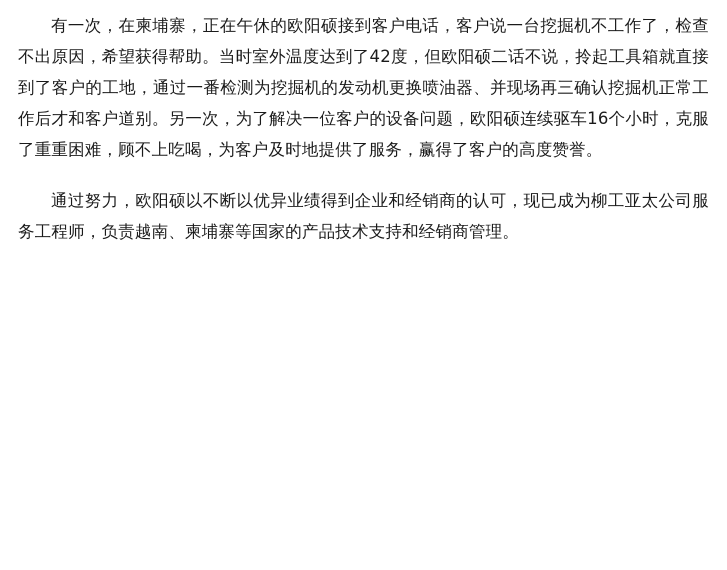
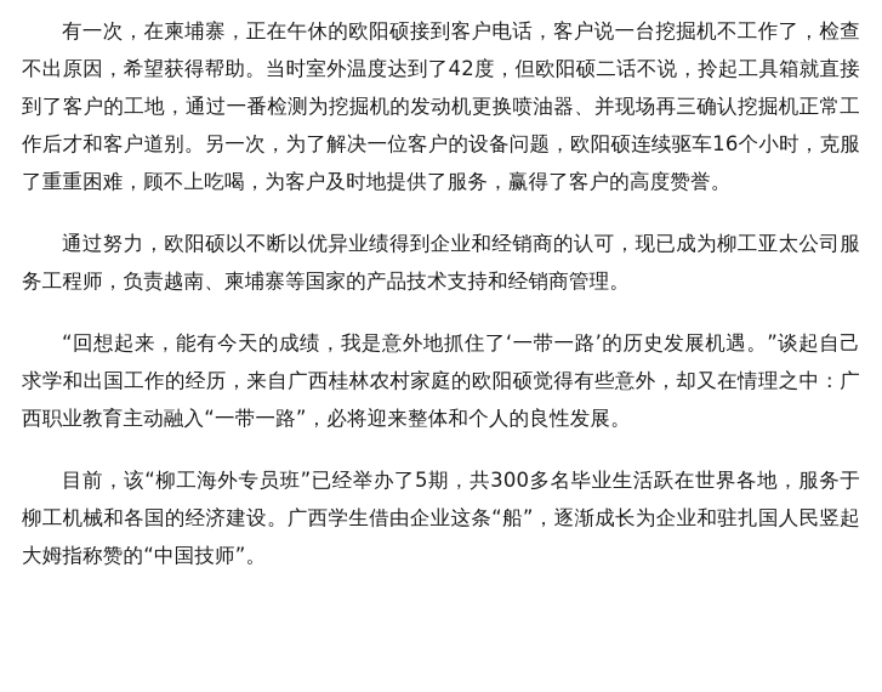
  有一次，在柬埔寨，正在午休的欧阳硕接到客户电话，客户说一台挖掘机不工作了，检查不出原因，希望获得帮助。当时室外温度达到了42度，但欧阳硕二话不说，拎起工具箱就直接到了客户的工地，通过一番检测为挖掘机的发动机更换喷油器、并现场再三确认挖掘机正常工作后才和客户道别。另一次，为了解决一位客户的设备问题，欧阳硕连续驱车16个小时，克服了重重困难，顾不上吃喝，为客户及时地提供了服务，赢得了客户的高度赞誉。
  通过努力，欧阳硕以不断以优异业绩得到企业和经销商的认可，现已成为柳工亚太公司服务工程师，负责越南、柬埔寨等国家的产品技术支持和经销商管理。
+ “回想起来，能有今天的成绩，我是意外地抓住了‘一带一路’的历史发展机遇。”谈起自己求学和出国工作的经历，来自广西桂林农村家庭的欧阳硕觉得有些意外，却又在情理之中：广西职业教育主动融入“一带一路”，必将迎来整体和个人的良性发展。
+ 目前，该“柳工海外专员班”已经举办了5期，共300多名毕业生活跃在世界各地，服务于柳工机械和各国的经济建设。广西学生借由企业这条“船”，逐渐成长为企业和驻扎国人民竖起大姆指称赞的“中国技师”。
